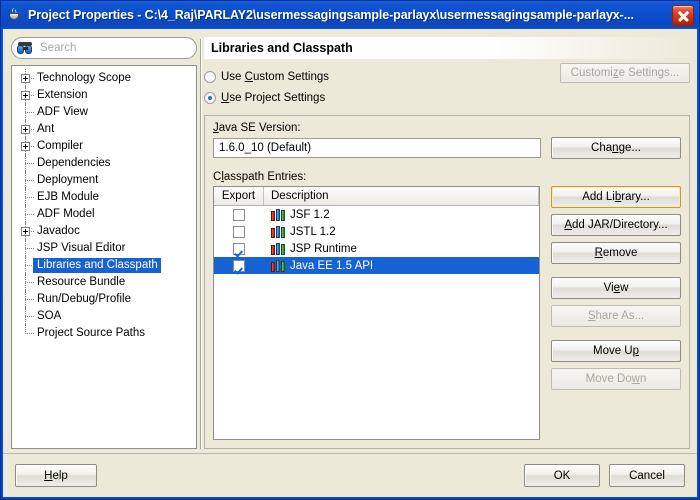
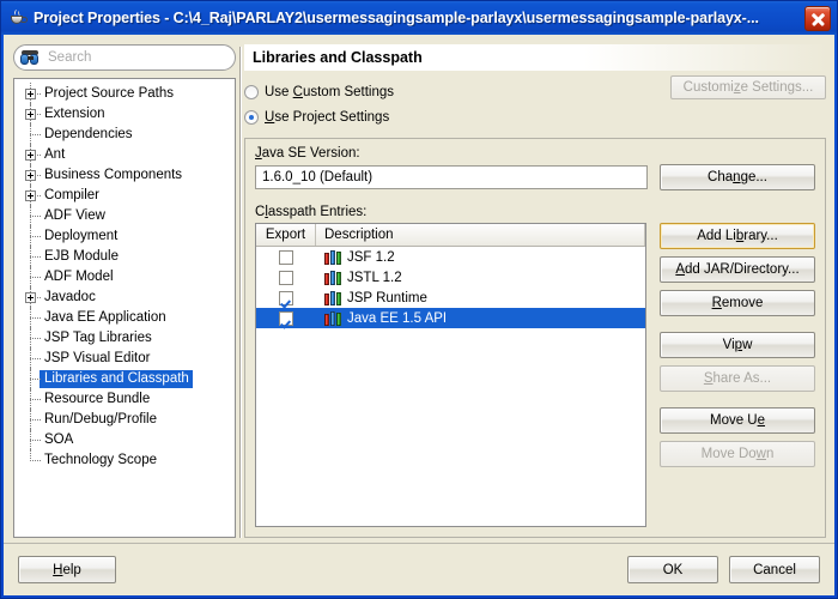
  Project Properties - C:\4_Raj\PARLAY2\usermessagingsample-parlayx\usermessagingsample-parlayx-...
  Search
- Technology Scope
+ Project Source Paths
  Extension
- ADF View
+ Dependencies
  Ant
+ Business Components
  Compiler
- Dependencies
+ ADF View
  Deployment
  EJB Module
  ADF Model
  Javadoc
+ Java EE Application
+ JSP Tag Libraries
  JSP Visual Editor
  Libraries and Classpath
  Resource Bundle
  Run/Debug/Profile
  SOA
- Project Source Paths
+ Technology Scope
  Libraries and Classpath
  Use Custom Settings
  Use Project Settings
  Customize Settings...
  Java SE Version:
  1.6.0_10 (Default)
  Change...
  Classpath Entries:
  Export
  Description
  JSF 1.2
  JSTL 1.2
  JSP Runtime
  Java EE 1.5 API
  Add Library...
  Add JAR/Directory...
  Remove
- View
+ Vipw
  Share As...
- Move Up
+ Move Ue
  Move Down
  Help
  OK
  Cancel
